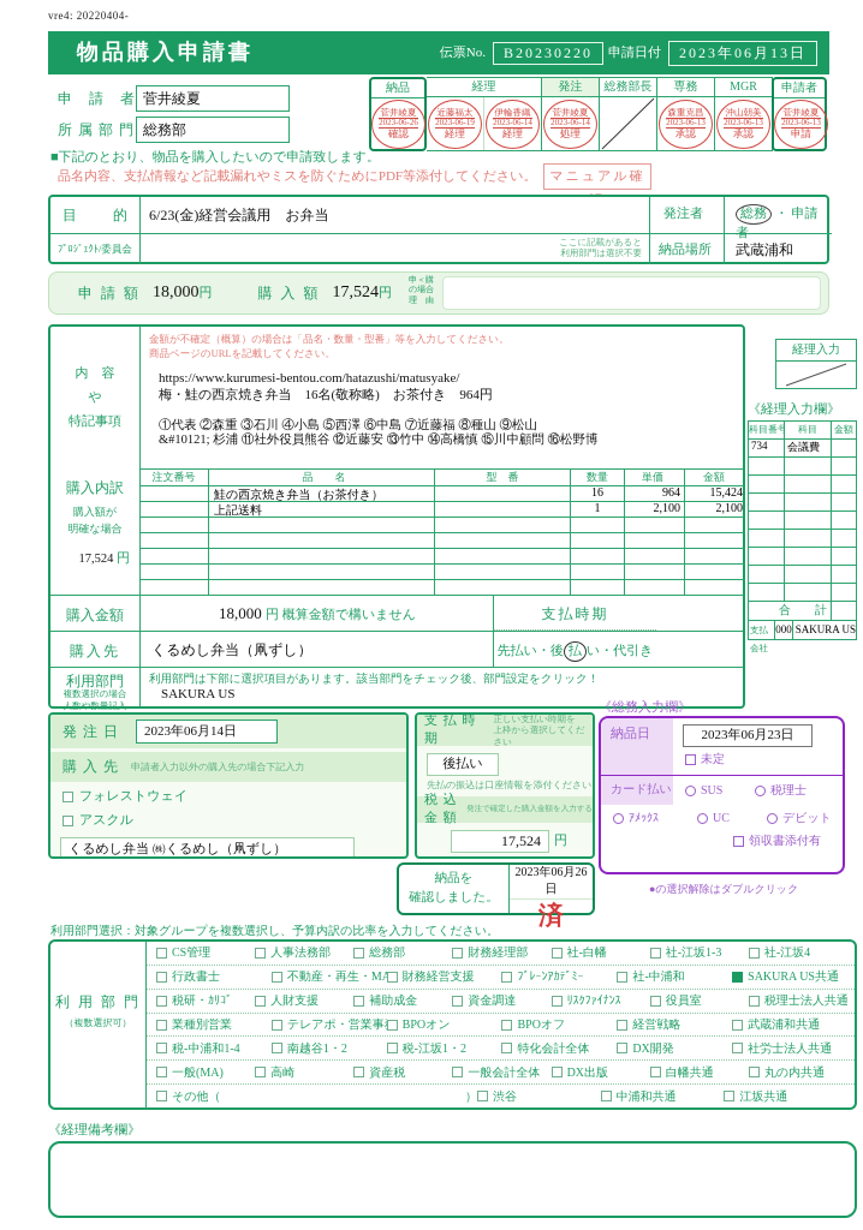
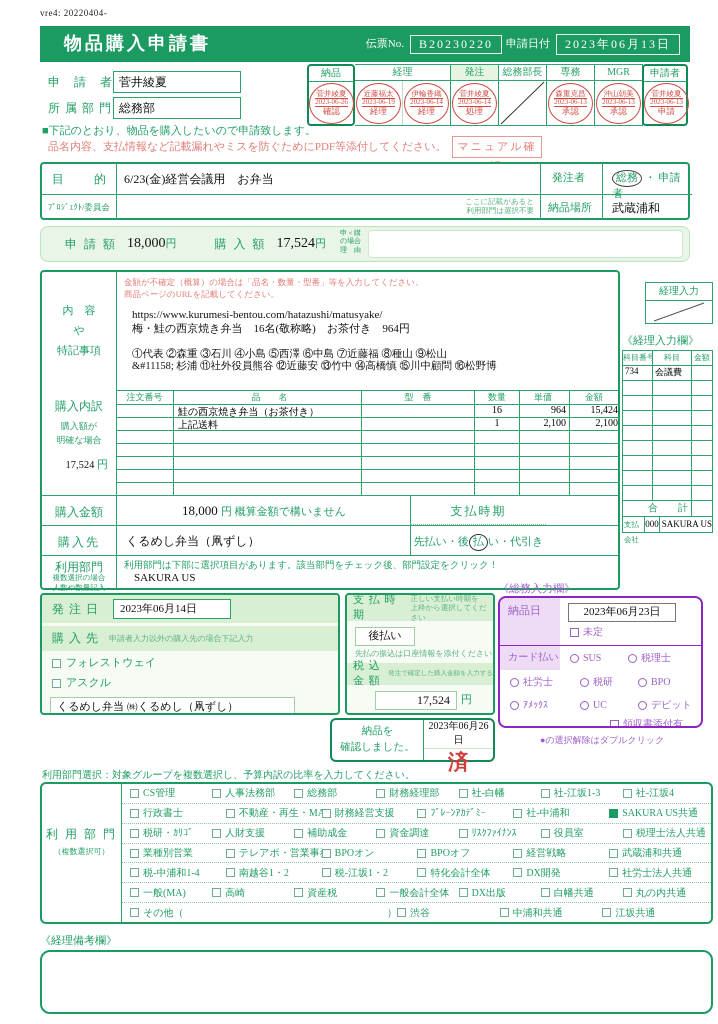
  vre4: 20220404-
  物品購入申請書
  伝票No.
  B20230220
  申請日付
  2023年06月13日
  納品
  菅井綾夏
  2023-06-26
  確認
  経理
  近藤福太
  2023-06-19
  経理
  伊輪香織
  2023-06-14
  経理
  発注
  菅井綾夏
  2023-06-14
  処理
  総務部長
  専務
  森重克昌
  2023-06-13
  承認
  MGR
  沖山朝美
  2023-06-13
  承認
  申請者
  菅井綾夏
  2023-06-13
  申請
  申 請 者
  菅井綾夏
  所 属 部 門
  総務部
  ■下記のとおり、物品を購入したいので申請致します。
  品名内容、支払情報など記載漏れやミスを防ぐためにPDF等添付してください。
  マニュアル確
  目 的
  6/23(金)経営会議用 お弁当
  発注者
  総務 ・ 申請者
  ﾌﾟﾛｼﾞｪｸﾄ/委員会
  ここに記載があると
  利用部門は選択不要
  納品場所
  武蔵浦和
  申 請 額
  18,000
  円
  購 入 額
  17,524
  円
  申＜購
  の場合
  理 由
  内 容
  や
  特記事項
  金額が不確定（概算）の場合は「品名・数量・型番」等を入力してください。
  商品ページのURLを記載してください。
  https://www.kurumesi-bentou.com/hatazushi/matusyake/
  梅・鮭の西京焼き弁当 16名(敬称略) お茶付き 964円
  ①代表 ②森重 ③石川 ④小島 ⑤西澤 ⑥中島 ⑦近藤福 ⑧種山 ⑨松山
- &#10121; 杉浦 ⑪社外役員熊谷 ⑫近藤安 ⑬竹中 ⑭高橋慎 ⑮川中顧問 ⑯松野博
+ &#11158; 杉浦 ⑪社外役員熊谷 ⑫近藤安 ⑬竹中 ⑭高橋慎 ⑮川中顧問 ⑯松野博
  購入内訳
  購入額が
  明確な場合
  17,524 円
  注文番号
  品 名
  型 番
  数量
  単価
  金額
  鮭の西京焼き弁当（お茶付き）
  16
  964
  15,424
  上記送料
  1
  2,100
  2,100
  購入金額
  18,000 円 概算金額で構いません
  支払時期
  購入先
  くるめし弁当（凧ずし）
  先払い・後 払 い・代引き
  利用部門
  複数選択の場合
  人数や数量記入
  利用部門は下部に選択項目があります。該当部門をチェック後、部門設定をクリック！
  SAKURA US
  経理入力
  《経理入力欄》
  科目番号
  科目
  金額
  734
  会議費
  合 計
  支払会社
  000
  SAKURA US
  発 注 日
  2023年06月14日
  購 入 先
  申請者入力以外の購入先の場合下記入力
  フォレストウェイ
  アスクル
  くるめし弁当 ㈱くるめし（凧ずし）
  支 払 時 期
  正しい支払い時期を
  上枠から選択してください
  後払い
  先払の振込は口座情報を添付ください
  税 込 金 額
  17,524
  円
  納品を
  確認しました。
  2023年06月26日
  済
  《総務入力欄》
  納品日
  2023年06月23日
  未定
  カード払い
  SUS
  税理士
+ 社労士
+ 税研
+ BPO
  ｱﾒｯｸｽ
  UC
  デビット
  領収書添付有
  ●の選択解除はダブルクリック
  利用部門選択：対象グループを複数選択し、予算内訳の比率を入力してください。
  利 用 部 門
  （複数選択可）
  CS管理
  人事法務部
  総務部
  財務経理部
  社-白幡
  社-江坂1-3
  社-江坂4
  行政書士
  不動産・再生・M
  財務経営支援
  ﾌﾞﾚｰﾝｱｶﾃﾞﾐｰ
  社-中浦和
  SAKURA US共通
  税研・ｶﾘｺﾞ
  人財支援
  補助成金
  資金調達
  ﾘｽｸﾌｧｲﾅﾝｽ
  役員室
  税理士法人共通
  業種別営業
  テレアポ・営業事
  BPOオン
  BPOオフ
  経営戦略
  武蔵浦和共通
  税-中浦和1-4
  南越谷1・2
  税-江坂1・2
  特化会計全体
  DX開発
  社労士法人共通
  一般(MA)
  高崎
  資産税
  一般会計全体
  DX出版
  白幡共通
  丸の内共通
  その他
  （
  ）
  渋谷
  中浦和共通
  江坂共通
  《経理備考欄》
